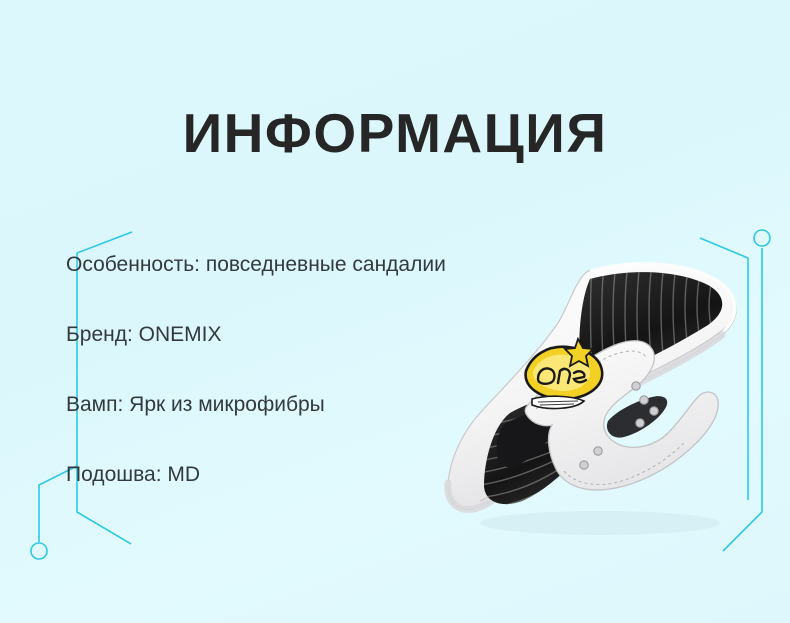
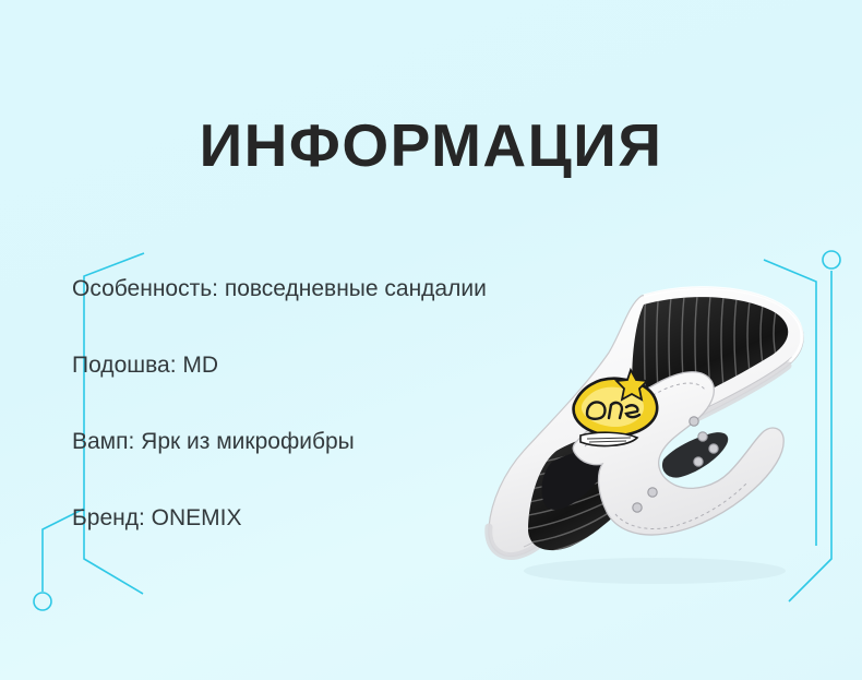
  ИНФОРМАЦИЯ
  Особенность: повседневные сандалии
- Бренд: ONEMIX
+ Подошва: MD
  Вамп: Ярк из микрофибры
- Подошва: MD
+ Бренд: ONEMIX
